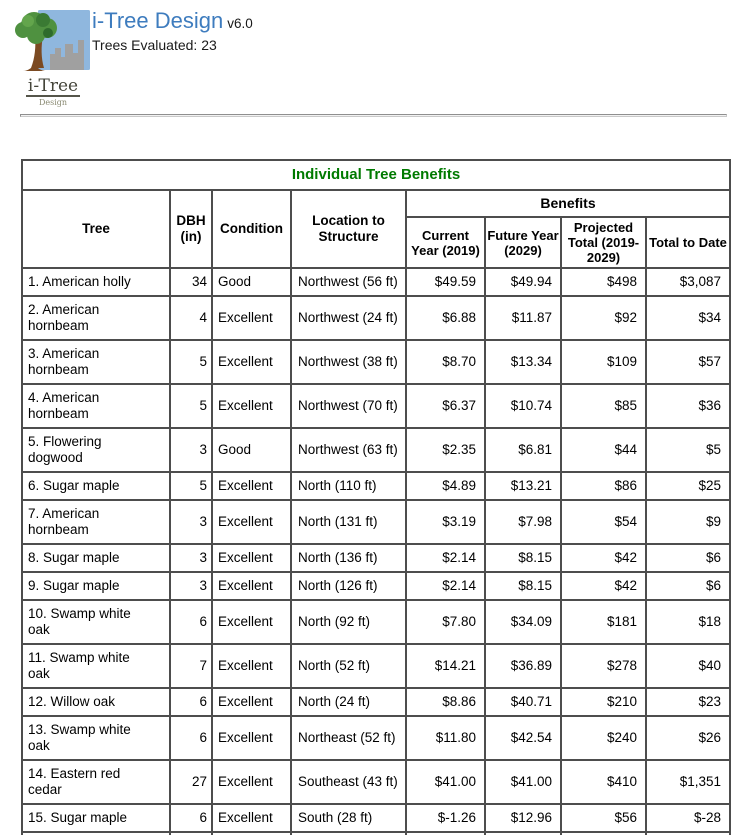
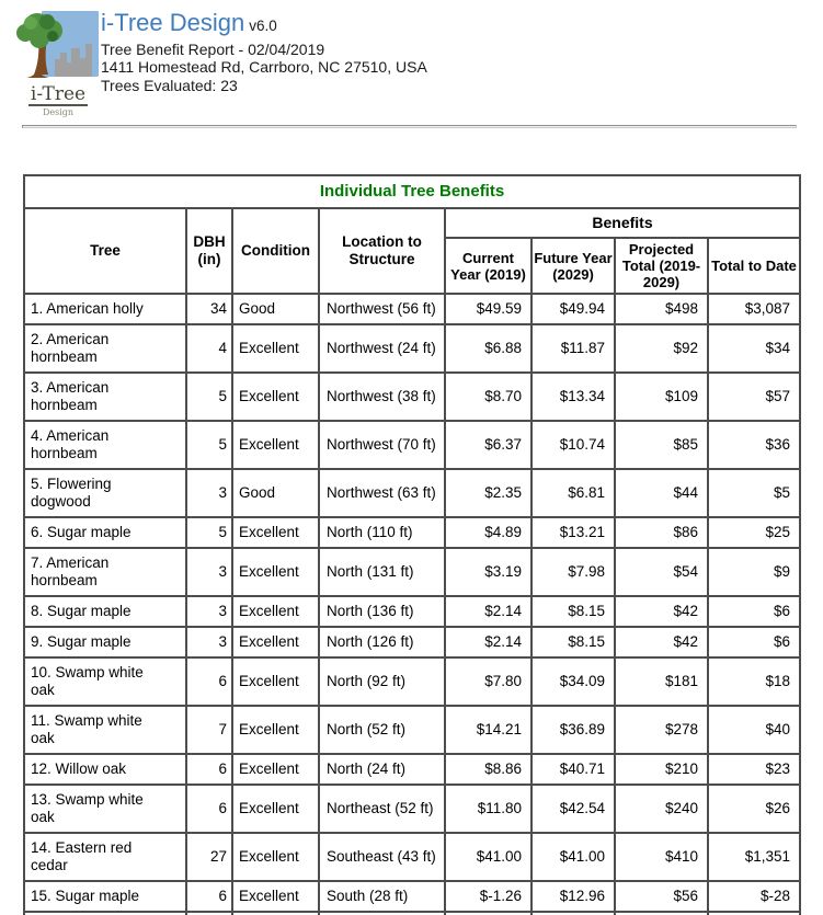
  i-Tree
  Design
  i-Tree Design v6.0
+ Tree Benefit Report - 02/04/2019
+ 1411 Homestead Rd, Carrboro, NC 27510, USA
  Trees Evaluated: 23
  Individual Tree Benefits
  Tree	DBH (in)	Condition	Location to Structure	Benefits
  Current Year (2019)	Future Year (2029)	Projected Total (2019-2029)	Total to Date
  1. American holly	34	Good	Northwest (56 ft)	$49.59	$49.94	$498	$3,087
  2. American hornbeam	4	Excellent	Northwest (24 ft)	$6.88	$11.87	$92	$34
  3. American hornbeam	5	Excellent	Northwest (38 ft)	$8.70	$13.34	$109	$57
  4. American hornbeam	5	Excellent	Northwest (70 ft)	$6.37	$10.74	$85	$36
  5. Flowering dogwood	3	Good	Northwest (63 ft)	$2.35	$6.81	$44	$5
  6. Sugar maple	5	Excellent	North (110 ft)	$4.89	$13.21	$86	$25
  7. American hornbeam	3	Excellent	North (131 ft)	$3.19	$7.98	$54	$9
  8. Sugar maple	3	Excellent	North (136 ft)	$2.14	$8.15	$42	$6
  9. Sugar maple	3	Excellent	North (126 ft)	$2.14	$8.15	$42	$6
  10. Swamp white oak	6	Excellent	North (92 ft)	$7.80	$34.09	$181	$18
  11. Swamp white oak	7	Excellent	North (52 ft)	$14.21	$36.89	$278	$40
  12. Willow oak	6	Excellent	North (24 ft)	$8.86	$40.71	$210	$23
  13. Swamp white oak	6	Excellent	Northeast (52 ft)	$11.80	$42.54	$240	$26
  14. Eastern red cedar	27	Excellent	Southeast (43 ft)	$41.00	$41.00	$410	$1,351
  15. Sugar maple	6	Excellent	South (28 ft)	$-1.26	$12.96	$56	$-28
